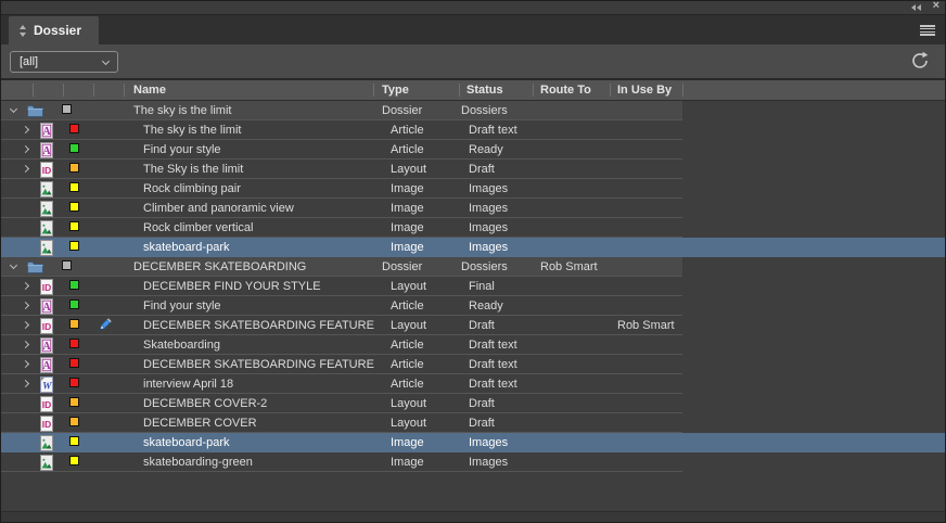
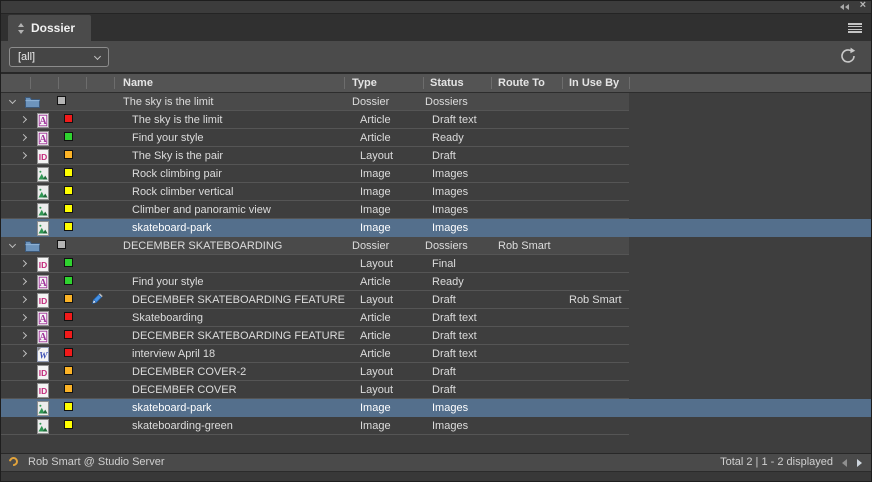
  ×
  Dossier
  [all]
  Name
  Type
  Status
  Route To
  In Use By
  The sky is the limit
  Dossier
  Dossiers
  A
  The sky is the limit
  Article
  Draft text
  A
  Find your style
  Article
  Ready
  ID
- The Sky is the limit
+ The Sky is the pair
  Layout
  Draft
  Rock climbing pair
  Image
  Images
- Climber and panoramic view
+ Rock climber vertical
  Image
  Images
- Rock climber vertical
+ Climber and panoramic view
  Image
  Images
  skateboard-park
  Image
  Images
  DECEMBER SKATEBOARDING
  Dossier
  Dossiers
  Rob Smart
  ID
- DECEMBER FIND YOUR STYLE
  Layout
  Final
  A
  Find your style
  Article
  Ready
  ID
  DECEMBER SKATEBOARDING FEATURE
  Layout
  Draft
  Rob Smart
  A
  Skateboarding
  Article
  Draft text
  A
  DECEMBER SKATEBOARDING FEATURE
  Article
  Draft text
  W
  interview April 18
  Article
  Draft text
  ID
  DECEMBER COVER-2
  Layout
  Draft
  ID
  DECEMBER COVER
  Layout
  Draft
  skateboard-park
  Image
  Images
  skateboarding-green
  Image
  Images
+ Rob Smart @ Studio Server
+ Total 2 | 1 - 2 displayed
